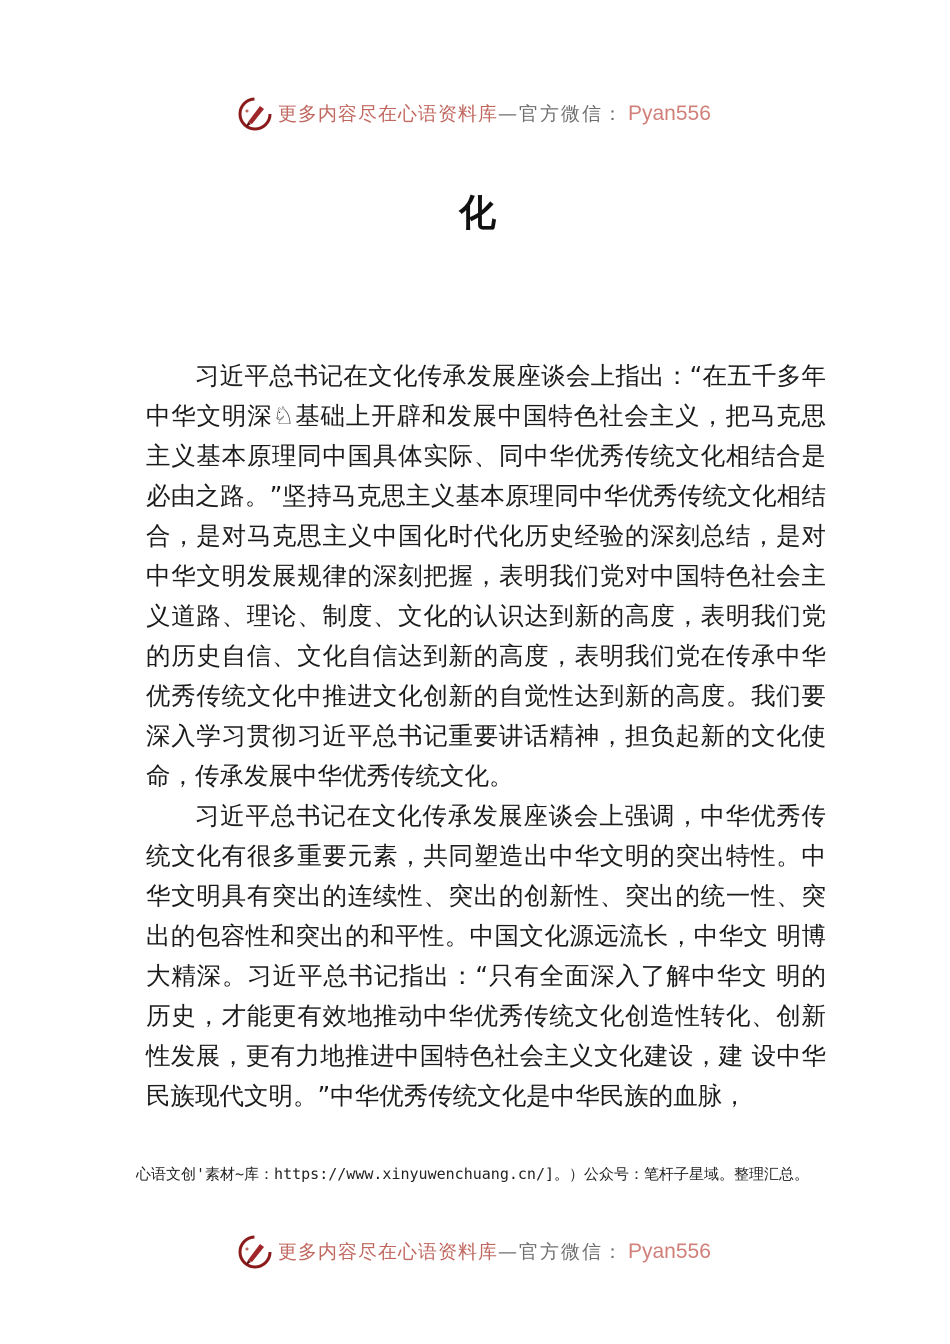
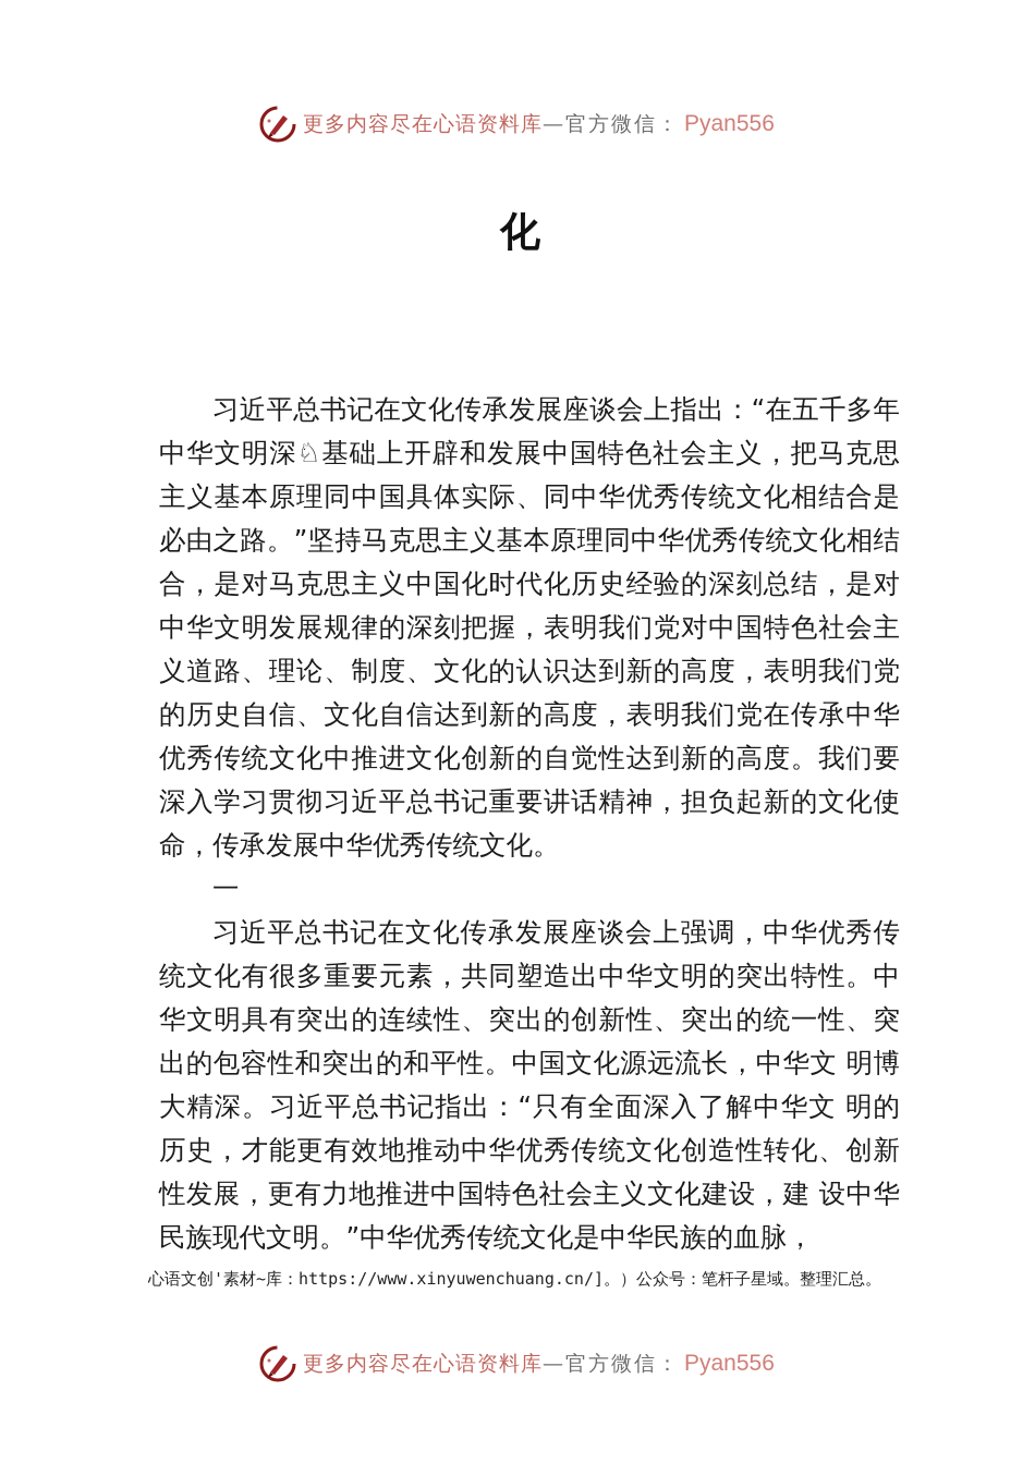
  更多内容尽在心语资料库
  —官方微信：
  Pyan556
  化
  习近平总书记在文化传承发展座谈会上指出：“在五千多年中华文明深♘基础上开辟和发展中国特色社会主义，把马克思主义基本原理同中国具体实际、同中华优秀传统文化相结合是必由之路。”坚持马克思主义基本原理同中华优秀传统文化相结合，是对马克思主义中国化时代化历史经验的深刻总结，是对中华文明发展规律的深刻把握，表明我们党对中国特色社会主义道路、理论、制度、文化的认识达到新的高度，表明我们党的历史自信、文化自信达到新的高度，表明我们党在传承中华优秀传统文化中推进文化创新的自觉性达到新的高度。我们要深入学习贯彻习近平总书记重要讲话精神，担负起新的文化使命，传承发展中华优秀传统文化。
+ 一
  习近平总书记在文化传承发展座谈会上强调，中华优秀传统文化有很多重要元素，共同塑造出中华文明的突出特性。中华文明具有突出的连续性、突出的创新性、突出的统一性、突出的包容性和突出的和平性。中国文化源远流长，中华文 明博大精深。习近平总书记指出：“只有全面深入了解中华文 明的历史，才能更有效地推动中华优秀传统文化创造性转化、创新性发展，更有力地推进中国特色社会主义文化建设，建 设中华民族现代文明。”中华优秀传统文化是中华民族的血脉，
  心语文创'素材~库：https://www.xinyuwenchuang.cn/]。）公众号：笔杆子星域。整理汇总。
  更多内容尽在心语资料库
  —官方微信：
  Pyan556
